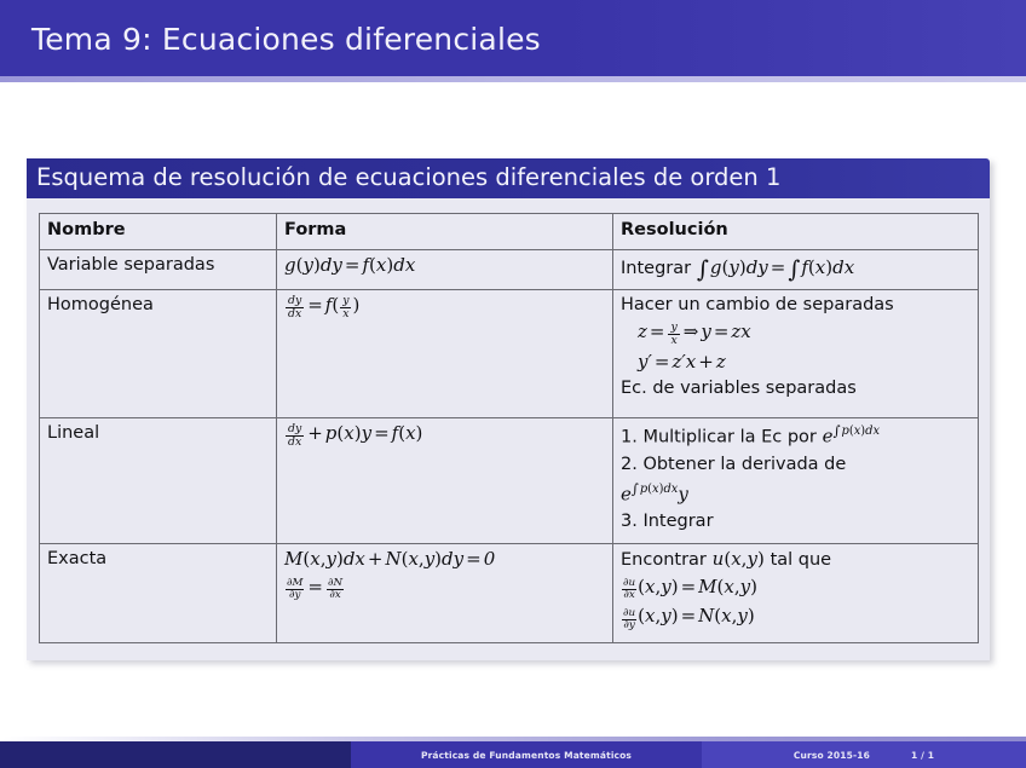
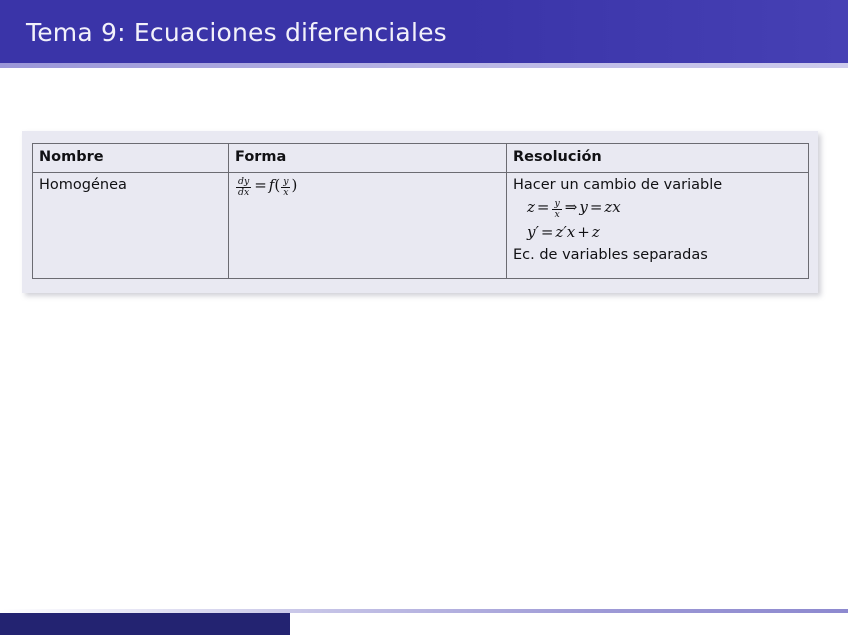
  Tema 9: Ecuaciones diferenciales
- Esquema de resolución de ecuaciones diferenciales de orden 1
  Nombre	Forma	Resolución
- Variable separadas	g(y)dy=f(x)dx	Integrar ∫g(y)dy=∫f(x)dx
- Homogénea	dydx=f( yx)	Hacer un cambio de separadas z= yx⇒y=zx y′=z′x+z Ec. de variables separadas
+ Homogénea	dydx=f( yx)	Hacer un cambio de variable z= yx⇒y=zx y′=z′x+z Ec. de variables separadas
- Lineal	dydx+p(x)y=f(x)	1. Multiplicar la Ec por e∫p(x)dx 2. Obtener la derivada de e∫p(x)dxy 3. Integrar
- Exacta	M(x,y)dx+N(x,y)dy=0 ∂M∂y= ∂N∂x	Encontrar u(x,y) tal que ∂u∂x(x,y)=M(x,y) ∂u∂y(x,y)=N(x,y)
- Prácticas de Fundamentos Matemáticos
- Curso 2015-16
- 1 / 1
